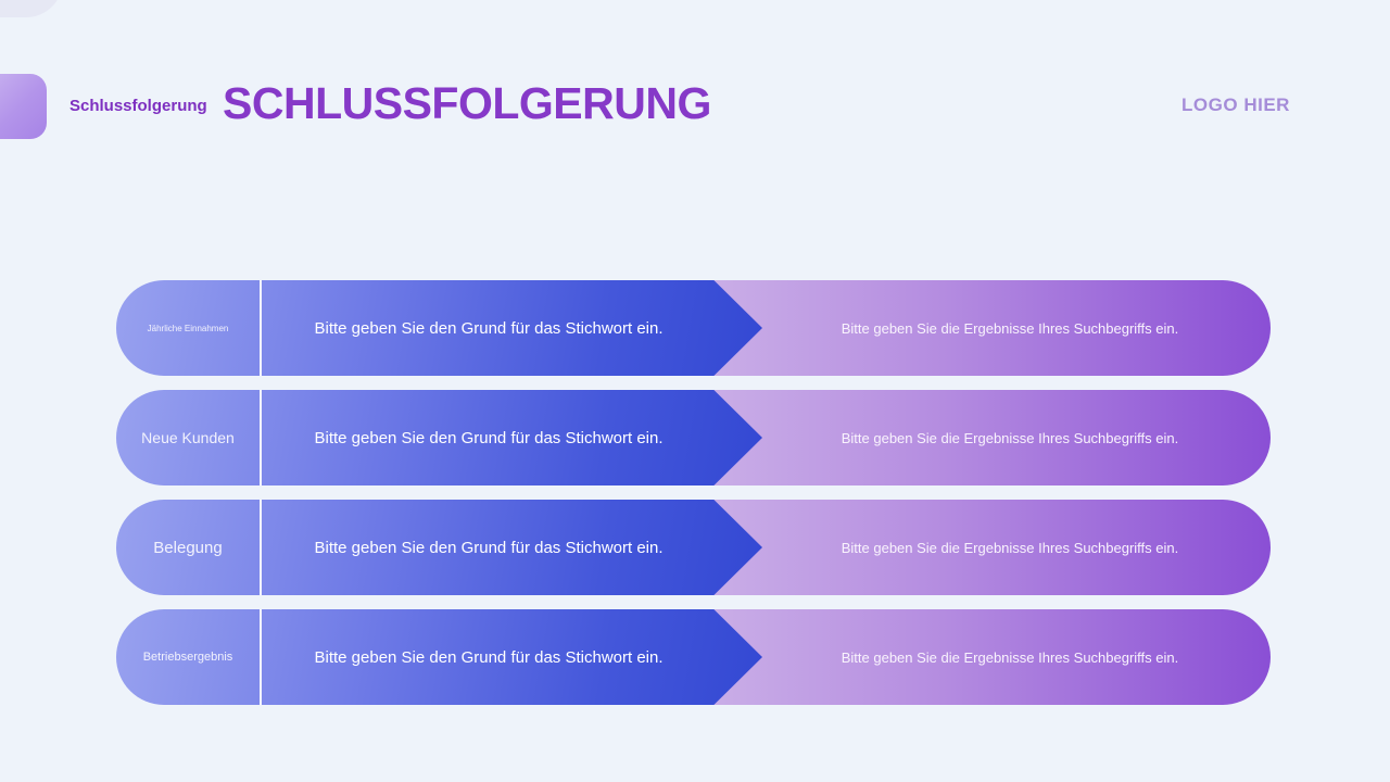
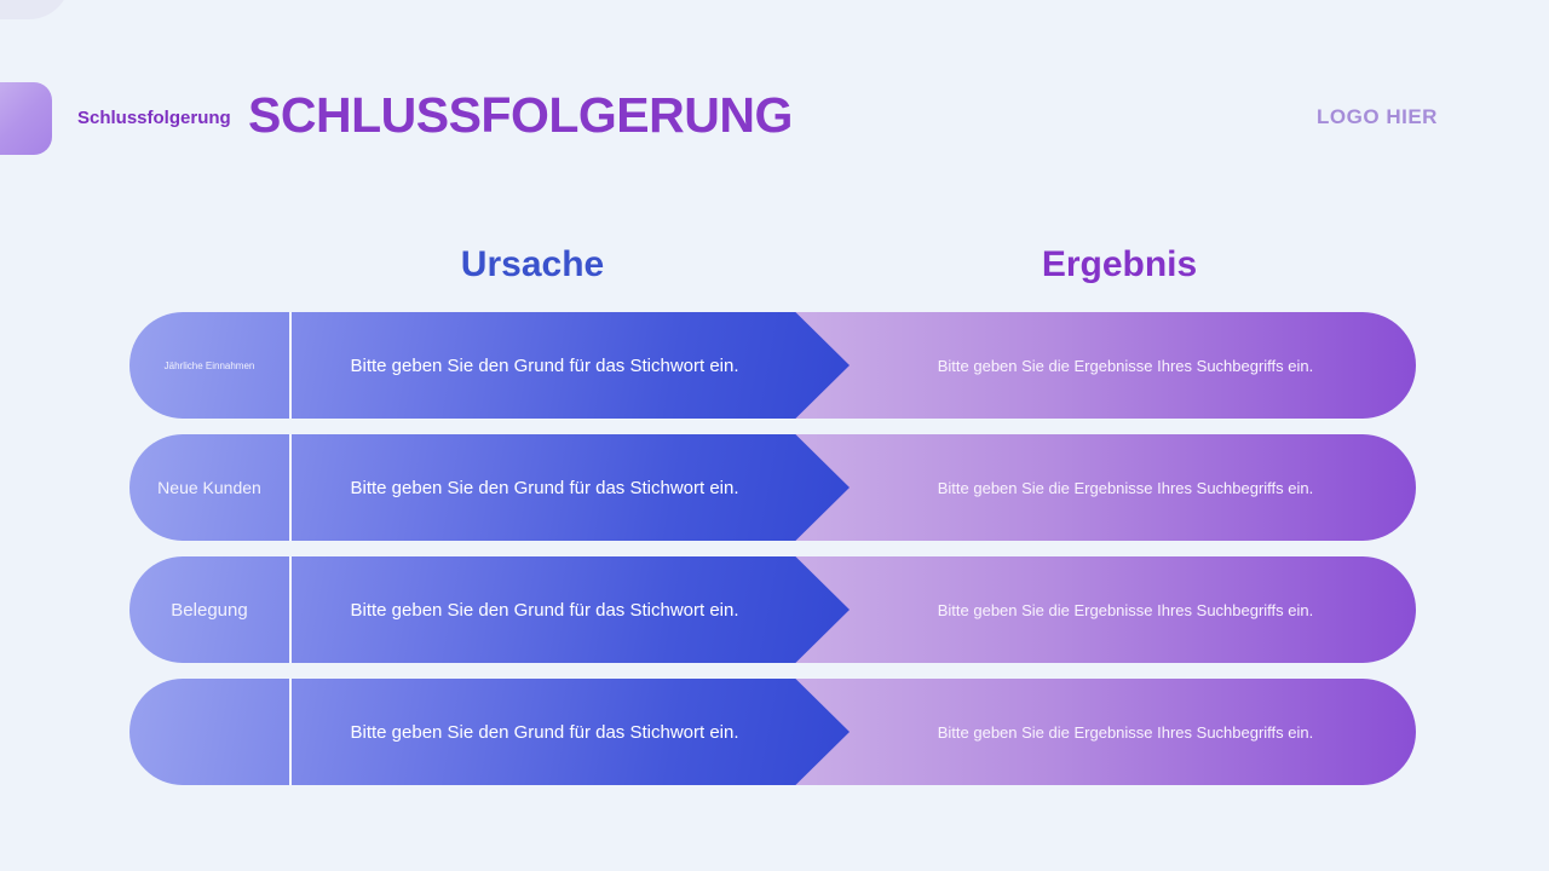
  Schlussfolgerung
  SCHLUSSFOLGERUNG
  LOGO HIER
+ Ursache
+ Ergebnis
  Jährliche Einnahmen
  Bitte geben Sie den Grund für das Stichwort ein.
  Bitte geben Sie die Ergebnisse Ihres Suchbegriffs ein.
  Neue Kunden
  Bitte geben Sie den Grund für das Stichwort ein.
  Bitte geben Sie die Ergebnisse Ihres Suchbegriffs ein.
  Belegung
  Bitte geben Sie den Grund für das Stichwort ein.
  Bitte geben Sie die Ergebnisse Ihres Suchbegriffs ein.
- Betriebsergebnis
  Bitte geben Sie den Grund für das Stichwort ein.
  Bitte geben Sie die Ergebnisse Ihres Suchbegriffs ein.
